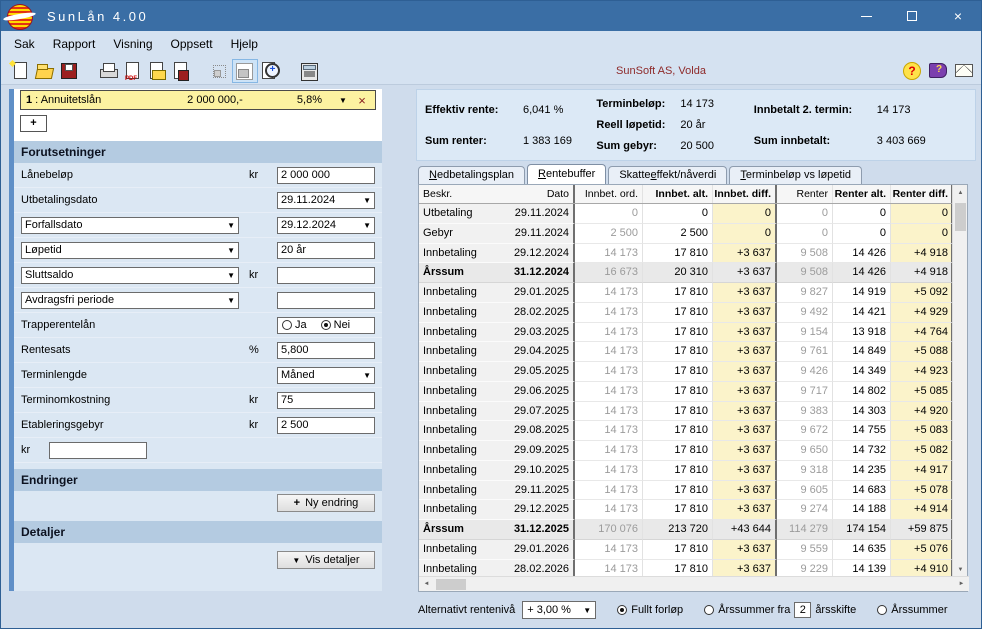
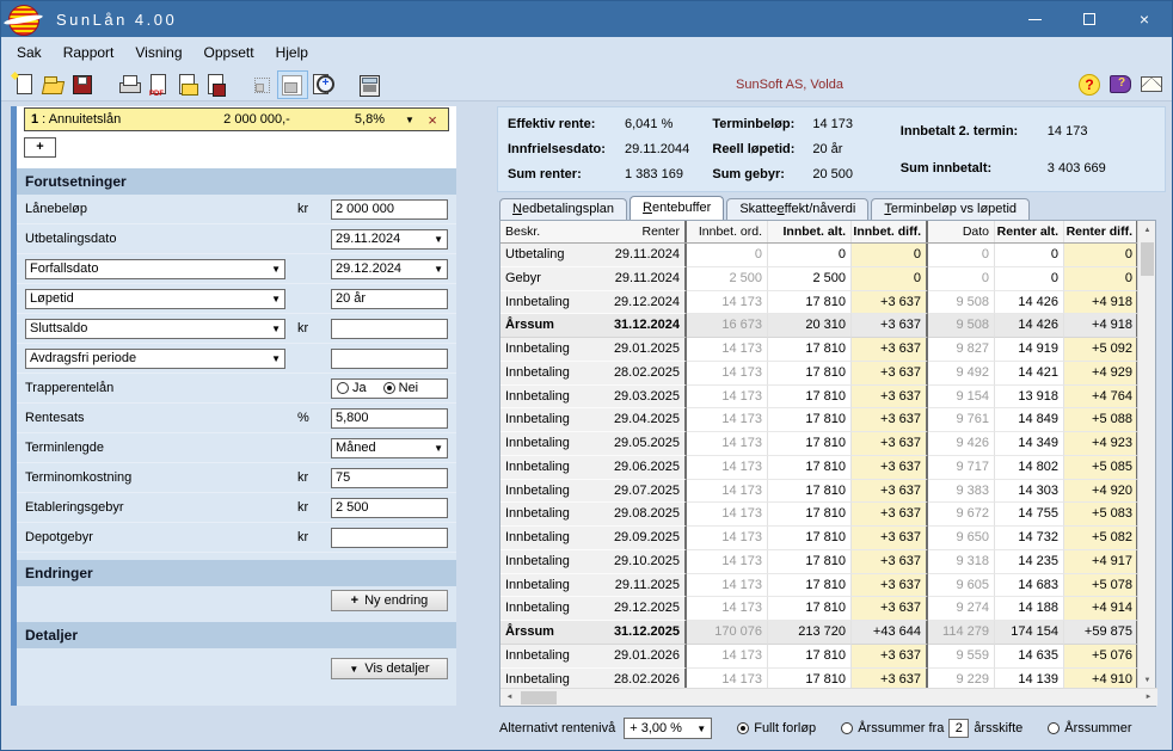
  SunLån 4.00
  ×
  Sak
  Rapport
  Visning
  Oppsett
  Hjelp
  SunSoft AS, Volda
  ?
  1 : Annuitetslån
  2 000 000,-
  5,8%
  ▼
  ×
  +
  Forutsetninger
  Lånebeløp
  kr
  2 000 000
  Utbetalingsdato
  29.11.2024
  ▼
  Forfallsdato
  ▼
  29.12.2024
  ▼
  Løpetid
  ▼
  20 år
  Sluttsaldo
  ▼
  kr
  Avdragsfri periode
  ▼
  Trapperentelån
  Ja
  Nei
  Rentesats
  %
  5,800
  Terminlengde
  Måned
  ▼
  Terminomkostning
  kr
  75
  Etableringsgebyr
  kr
  2 500
+ Depotgebyr
  kr
  Endringer
  +
  Ny endring
  Detaljer
  ▼
  Vis detaljer
  Effektiv rente:
  6,041 %
+ Innfrielsesdato:
+ 29.11.2044
  Sum renter:
  1 383 169
  Terminbeløp:
  14 173
  Reell løpetid:
  20 år
  Sum gebyr:
  20 500
  Innbetalt 2. termin:
  14 173
  Sum innbetalt:
  3 403 669
  Nedbetalingsplan
  Rentebuffer
  Skatteeffekt/nåverdi
  Terminbeløp vs løpetid
  Beskr.
- Dato
+ Renter
  Innbet. ord.
  Innbet. alt.
  Innbet. diff.
- Renter
+ Dato
  Renter alt.
  Renter diff.
  Utbetaling
  29.11.2024
  0
  0
  0
  0
  0
  0
  Gebyr
  29.11.2024
  2 500
  2 500
  0
  0
  0
  0
  Innbetaling
  29.12.2024
  14 173
  17 810
  +3 637
  9 508
  14 426
  +4 918
  Årssum
  31.12.2024
  16 673
  20 310
  +3 637
  9 508
  14 426
  +4 918
  Innbetaling
  29.01.2025
  14 173
  17 810
  +3 637
  9 827
  14 919
  +5 092
  Innbetaling
  28.02.2025
  14 173
  17 810
  +3 637
  9 492
  14 421
  +4 929
  Innbetaling
  29.03.2025
  14 173
  17 810
  +3 637
  9 154
  13 918
  +4 764
  Innbetaling
  29.04.2025
  14 173
  17 810
  +3 637
  9 761
  14 849
  +5 088
  Innbetaling
  29.05.2025
  14 173
  17 810
  +3 637
  9 426
  14 349
  +4 923
  Innbetaling
  29.06.2025
  14 173
  17 810
  +3 637
  9 717
  14 802
  +5 085
  Innbetaling
  29.07.2025
  14 173
  17 810
  +3 637
  9 383
  14 303
  +4 920
  Innbetaling
  29.08.2025
  14 173
  17 810
  +3 637
  9 672
  14 755
  +5 083
  Innbetaling
  29.09.2025
  14 173
  17 810
  +3 637
  9 650
  14 732
  +5 082
  Innbetaling
  29.10.2025
  14 173
  17 810
  +3 637
  9 318
  14 235
  +4 917
  Innbetaling
  29.11.2025
  14 173
  17 810
  +3 637
  9 605
  14 683
  +5 078
  Innbetaling
  29.12.2025
  14 173
  17 810
  +3 637
  9 274
  14 188
  +4 914
  Årssum
  31.12.2025
  170 076
  213 720
  +43 644
  114 279
  174 154
  +59 875
  Innbetaling
  29.01.2026
  14 173
  17 810
  +3 637
  9 559
  14 635
  +5 076
  Innbetaling
  28.02.2026
  14 173
  17 810
  +3 637
  9 229
  14 139
  +4 910
  Alternativt rentenivå
  + 3,00 %
  ▼
  Fullt forløp
  Årssummer fra
  2
  årsskifte
  Årssummer
